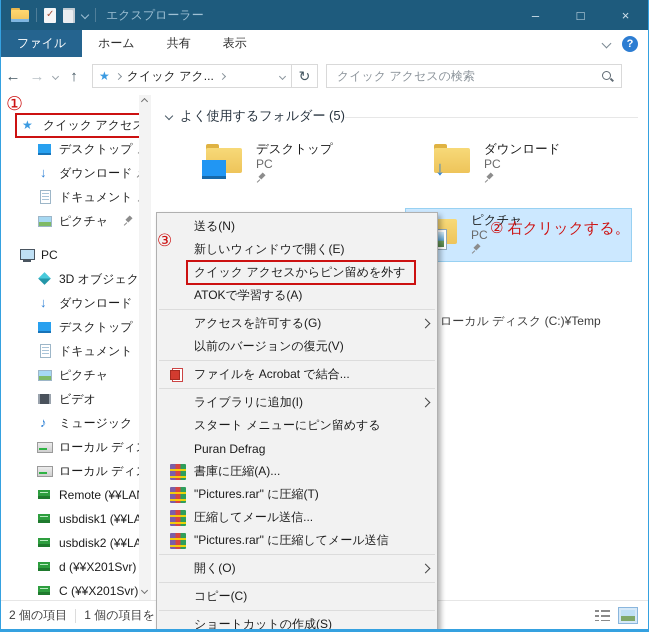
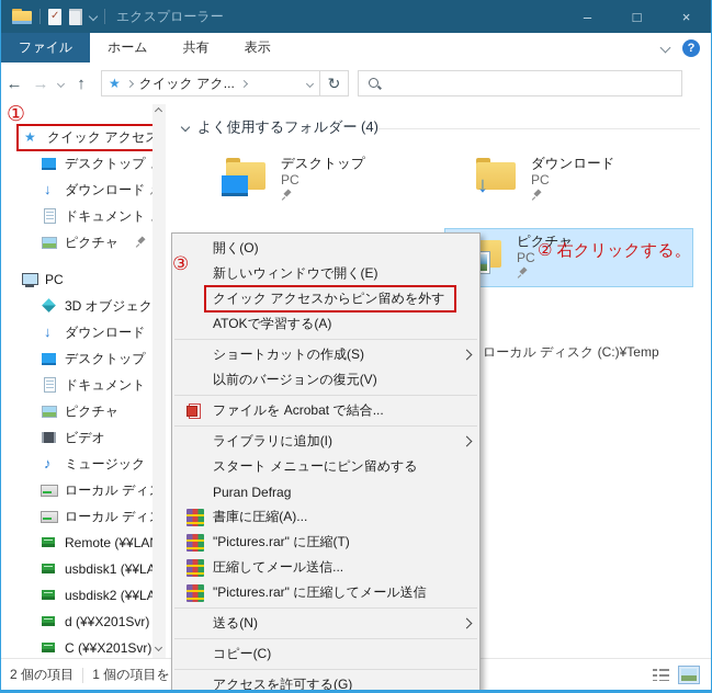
  エクスプローラー
  –
  □
  ×
  ファイル
  ホーム
  共有
  表示
  ?
  ←
  →
  ↑
  ★
  クイック アク...
  ↻
- クイック アクセスの検索
  クイック アクセ
  デスクトップ
  ダウンロード
  ドキュメント
  ピクチャ
  PC
  3D オブジェク
  ダウンロード
  デスクトップ
  ドキュメント
  ピクチャ
  ビデオ
  ミュージック
  Remote (¥¥LA
  usbdisk1 (¥¥LA
  usbdisk2 (¥¥LA
  d (¥¥X201Svr)
  C (¥¥X201Svr)
- よく使用するフォルダー (5)
+ よく使用するフォルダー (4)
  デスクトップ
  PC
  ↓
  ダウンロード
  PC
  ピクチャ
  PC
  ローカル ディスク (C:)¥Temp
  2 個の項目
  1 個の項目を
- 送る(N)
+ 開く(O)
  新しいウィンドウで開く(E)
  クイック アクセスからピン留めを外す
  ATOKで学習する(A)
- アクセスを許可する(G)
+ ショートカットの作成(S)
  以前のバージョンの復元(V)
  ファイルを Acrobat で結合...
  ライブラリに追加(I)
  スタート メニューにピン留めする
  Puran Defrag
  書庫に圧縮(A)...
  "Pictures.rar" に圧縮(T)
  圧縮してメール送信...
  "Pictures.rar" に圧縮してメール送信
- 開く(O)
+ 送る(N)
  コピー(C)
- ショートカットの作成(S)
+ アクセスを許可する(G)
  ①
  ② 右クリックする。
  ③
